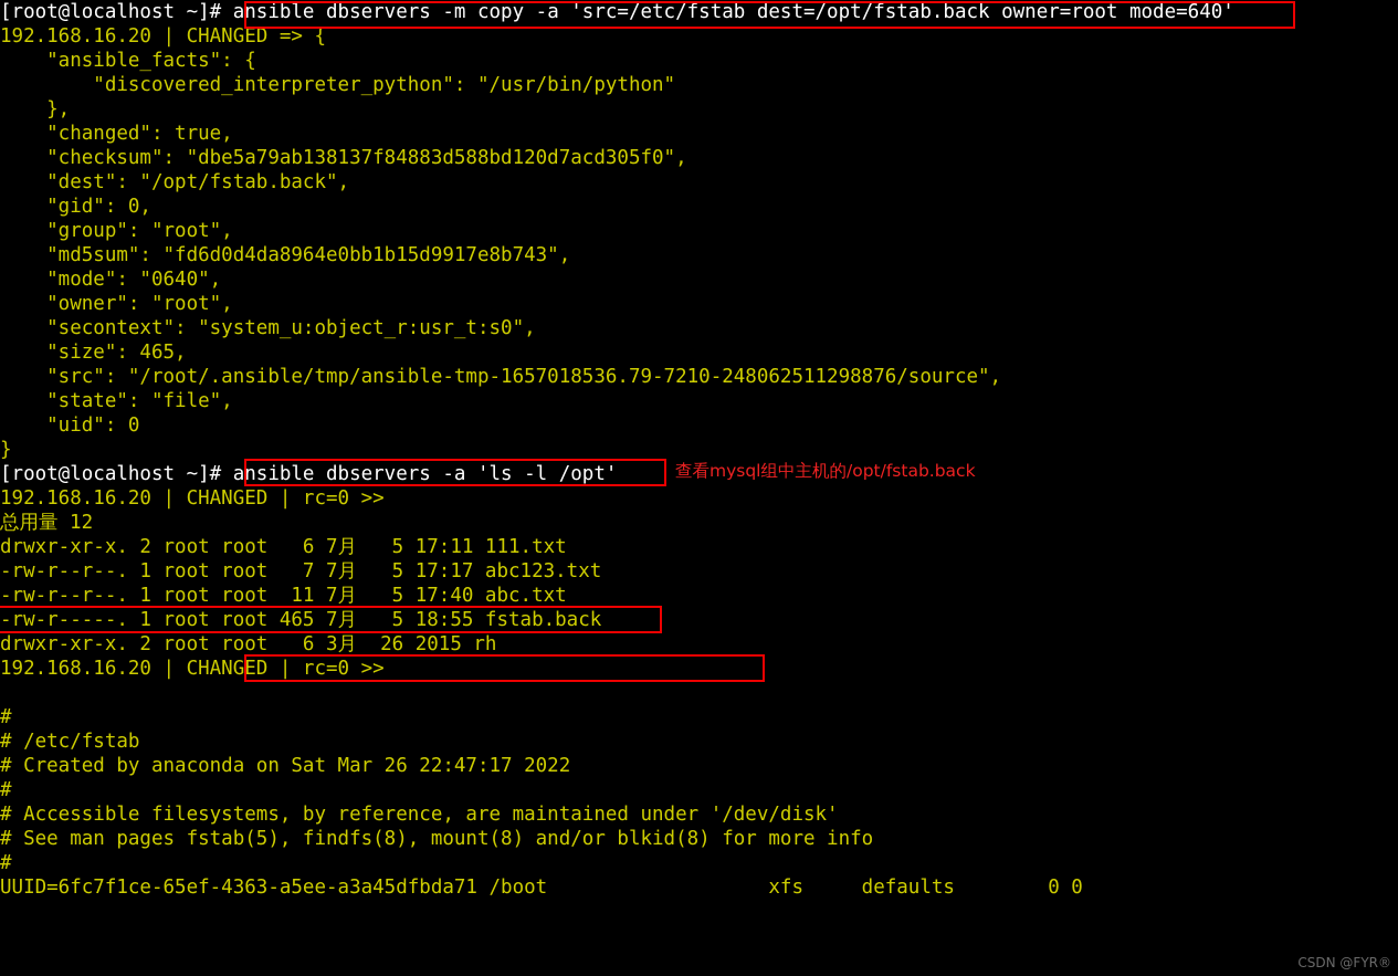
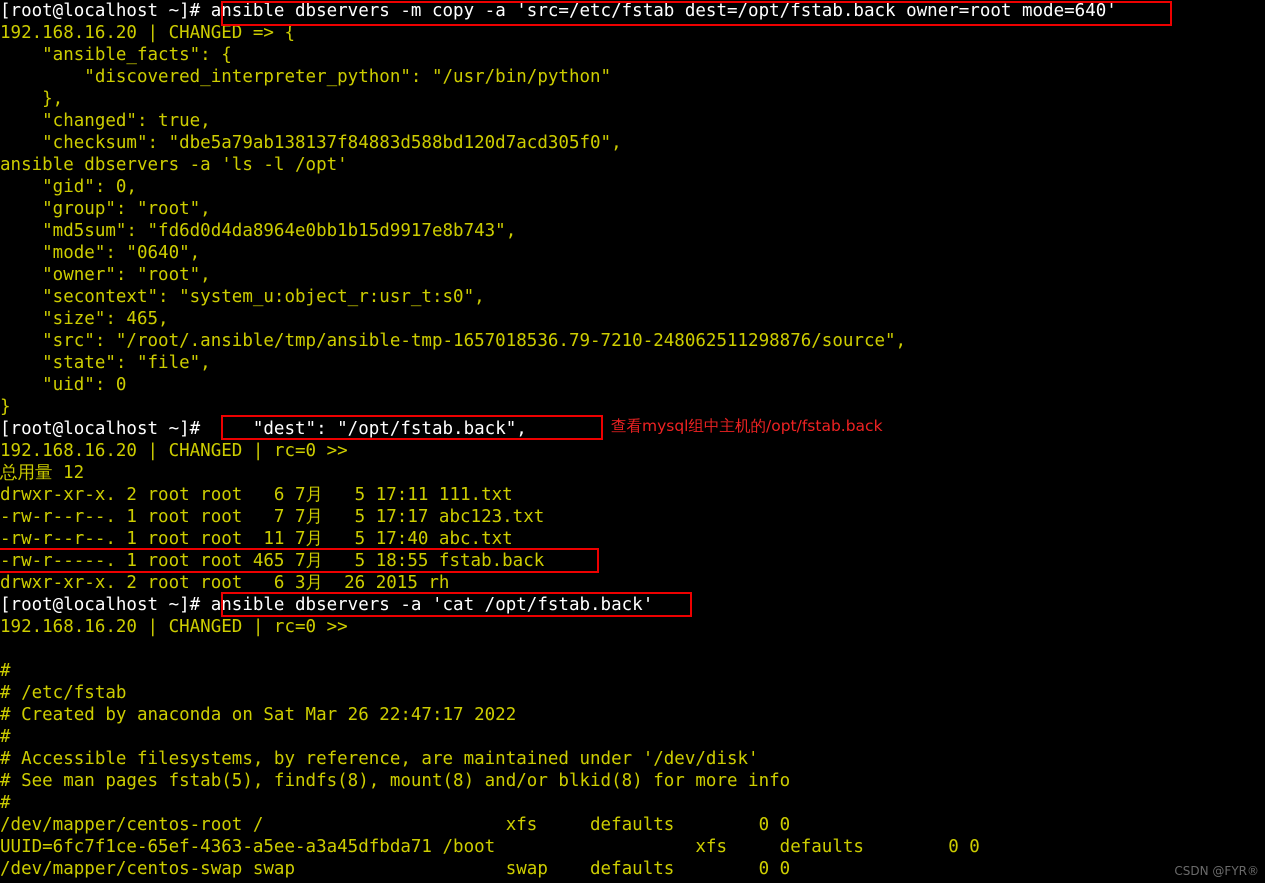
  [root@localhost ~]# ansible dbservers -m copy -a 'src=/etc/fstab dest=/opt/fstab.back owner=root mode=640'
  192.168.16.20 | CHANGED => {
  "ansible_facts": {
  "discovered_interpreter_python": "/usr/bin/python"
  },
  "changed": true,
  "checksum": "dbe5a79ab138137f84883d588bd120d7acd305f0",
- "dest": "/opt/fstab.back",
+ ansible dbservers -a 'ls -l /opt'
  "gid": 0,
  "group": "root",
  "md5sum": "fd6d0d4da8964e0bb1b15d9917e8b743",
  "mode": "0640",
  "owner": "root",
  "secontext": "system_u:object_r:usr_t:s0",
  "size": 465,
  "src": "/root/.ansible/tmp/ansible-tmp-1657018536.79-7210-248062511298876/source",
  "state": "file",
  "uid": 0
  }
- [root@localhost ~]# ansible dbservers -a 'ls -l /opt'
+ [root@localhost ~]# "dest": "/opt/fstab.back",
  192.168.16.20 | CHANGED | rc=0 >>
  总用量 12
  drwxr-xr-x. 2 root root 6 7月 5 17:11 111.txt
  -rw-r--r--. 1 root root 7 7月 5 17:17 abc123.txt
  -rw-r--r--. 1 root root 11 7月 5 17:40 abc.txt
  -rw-r-----. 1 root root 465 7月 5 18:55 fstab.back
  drwxr-xr-x. 2 root root 6 3月 26 2015 rh
+ [root@localhost ~]# ansible dbservers -a 'cat /opt/fstab.back'
  192.168.16.20 | CHANGED | rc=0 >>
  #
  # /etc/fstab
  # Created by anaconda on Sat Mar 26 22:47:17 2022
  #
  # Accessible filesystems, by reference, are maintained under '/dev/disk'
  # See man pages fstab(5), findfs(8), mount(8) and/or blkid(8) for more info
  #
+ /dev/mapper/centos-root / xfs defaults 0 0
  UUID=6fc7f1ce-65ef-4363-a5ee-a3a45dfbda71 /boot xfs defaults 0 0
+ /dev/mapper/centos-swap swap swap defaults 0 0
  查看mysql组中主机的/opt/fstab.back
  CSDN @FYR®
